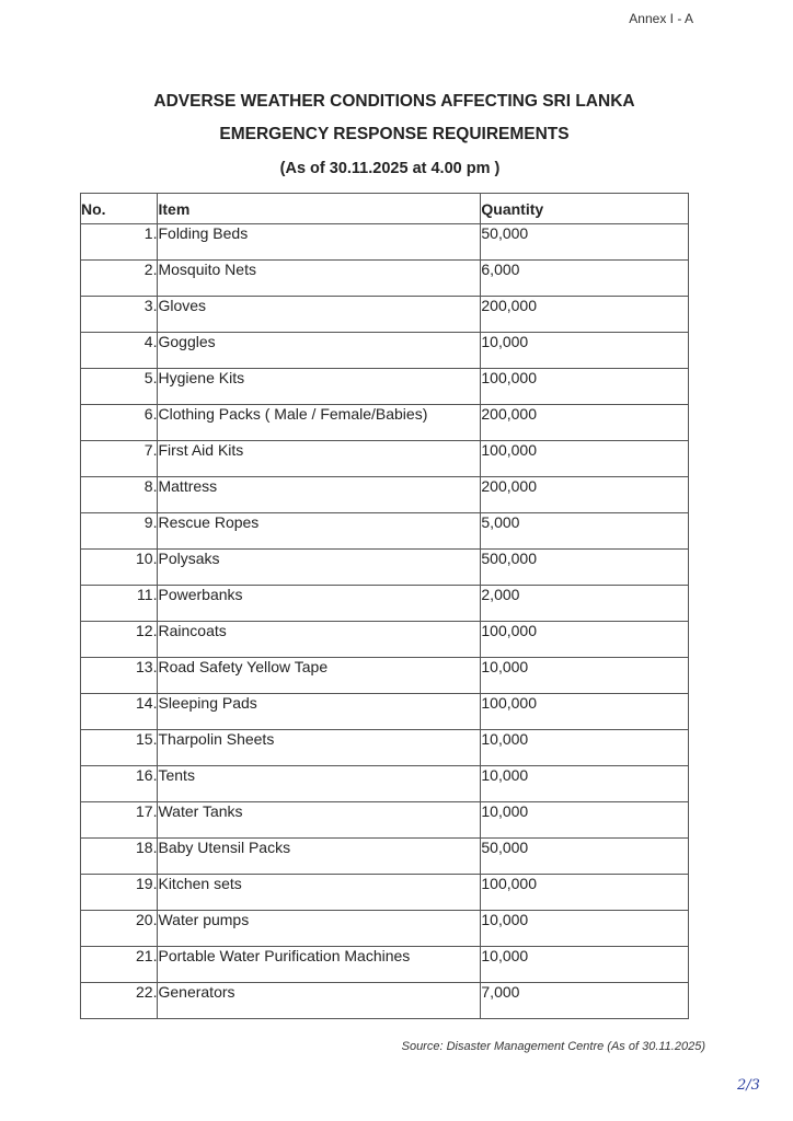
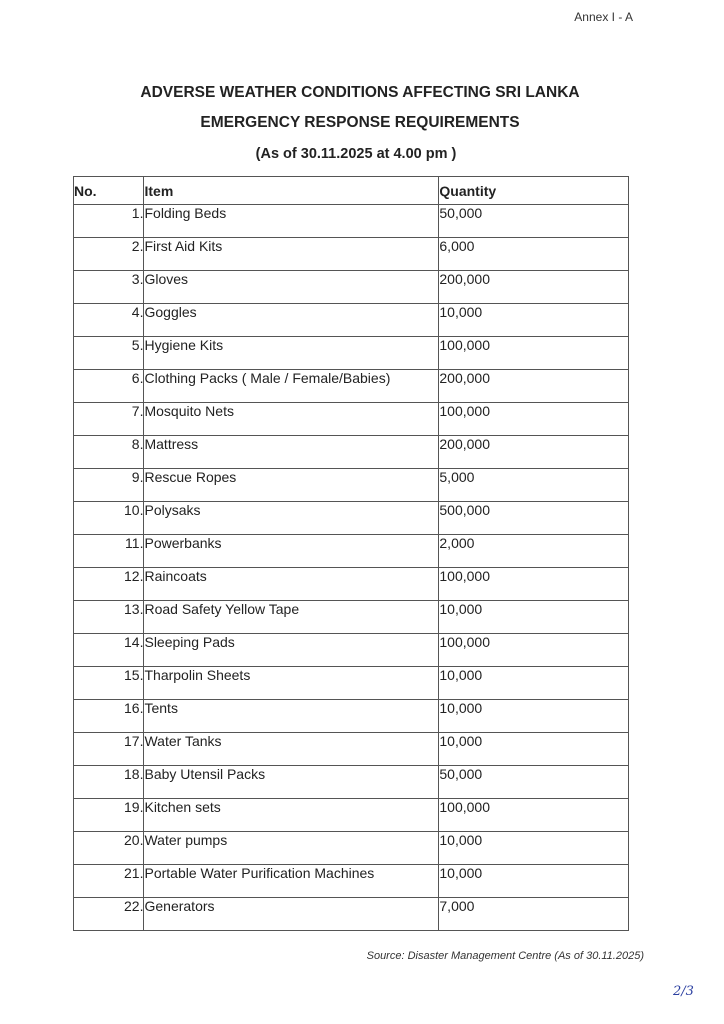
  Annex I - A
  ADVERSE WEATHER CONDITIONS AFFECTING SRI LANKA
  EMERGENCY RESPONSE REQUIREMENTS
  (As of 30.11.2025 at 4.00 pm )
  No.	Item	Quantity
  1.	Folding Beds	50,000
- 2.	Mosquito Nets	6,000
+ 2.	First Aid Kits	6,000
  3.	Gloves	200,000
  4.	Goggles	10,000
  5.	Hygiene Kits	100,000
  6.	Clothing Packs ( Male / Female/Babies)	200,000
- 7.	First Aid Kits	100,000
+ 7.	Mosquito Nets	100,000
  8.	Mattress	200,000
  9.	Rescue Ropes	5,000
  10.	Polysaks	500,000
  11.	Powerbanks	2,000
  12.	Raincoats	100,000
  13.	Road Safety Yellow Tape	10,000
  14.	Sleeping Pads	100,000
  15.	Tharpolin Sheets	10,000
  16.	Tents	10,000
  17.	Water Tanks	10,000
  18.	Baby Utensil Packs	50,000
  19.	Kitchen sets	100,000
  20.	Water pumps	10,000
  21.	Portable Water Purification Machines	10,000
  22.	Generators	7,000
  Source: Disaster Management Centre (As of 30.11.2025)
  2/3
